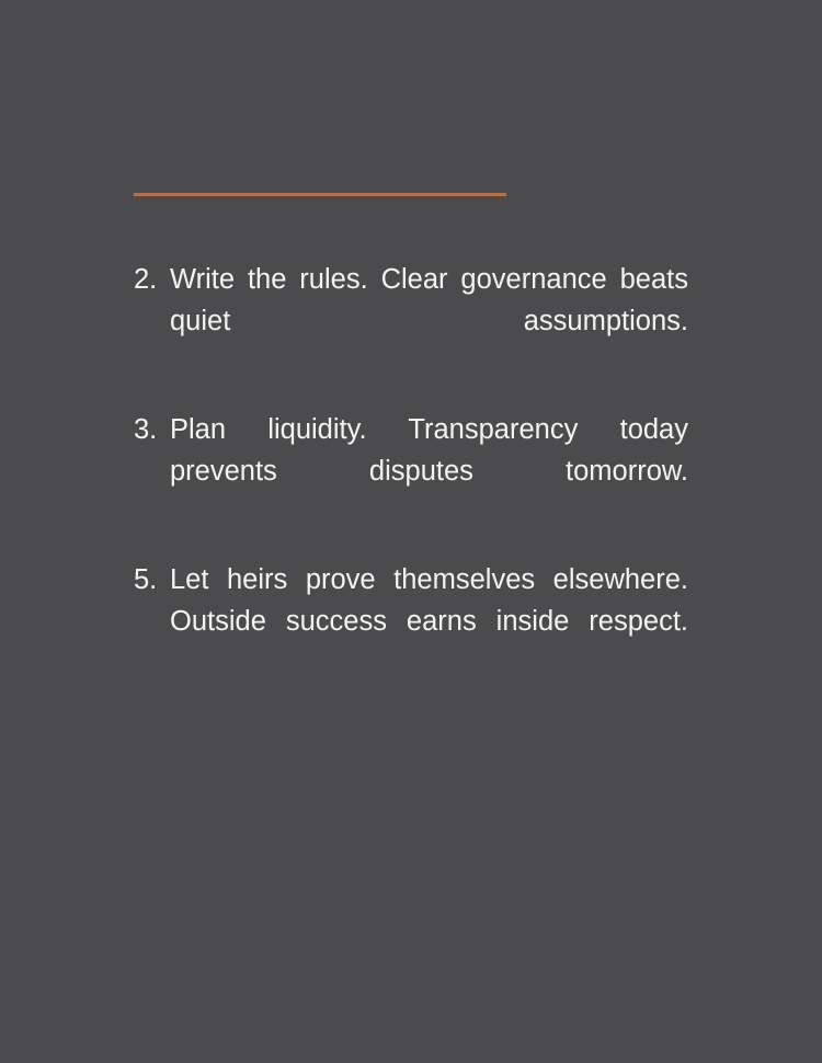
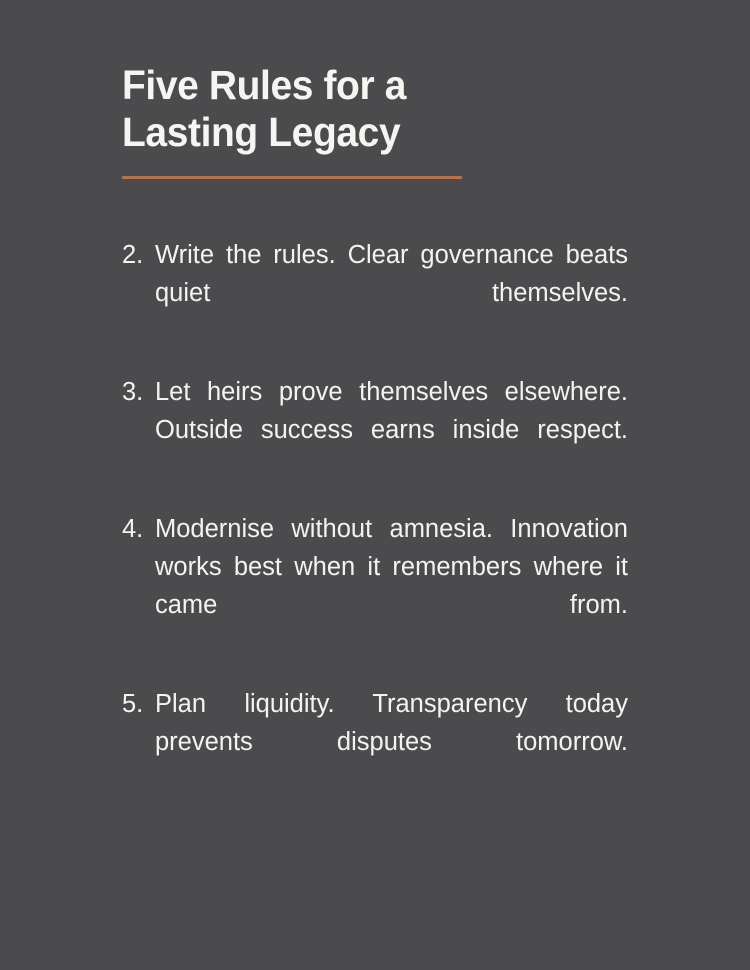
+ Five Rules for a
+ Lasting Legacy
  2.
- Write the rules. Clear governance beats quiet assumptions.
+ Write the rules. Clear governance beats quiet themselves.
  3.
- Plan liquidity. Transparency today prevents disputes tomorrow.
+ Let heirs prove themselves elsewhere. Outside success earns inside respect.
+ 4.
+ Modernise without amnesia. Innovation works best when it remembers where it came from.
  5.
- Let heirs prove themselves elsewhere. Outside success earns inside respect.
+ Plan liquidity. Transparency today prevents disputes tomorrow.
